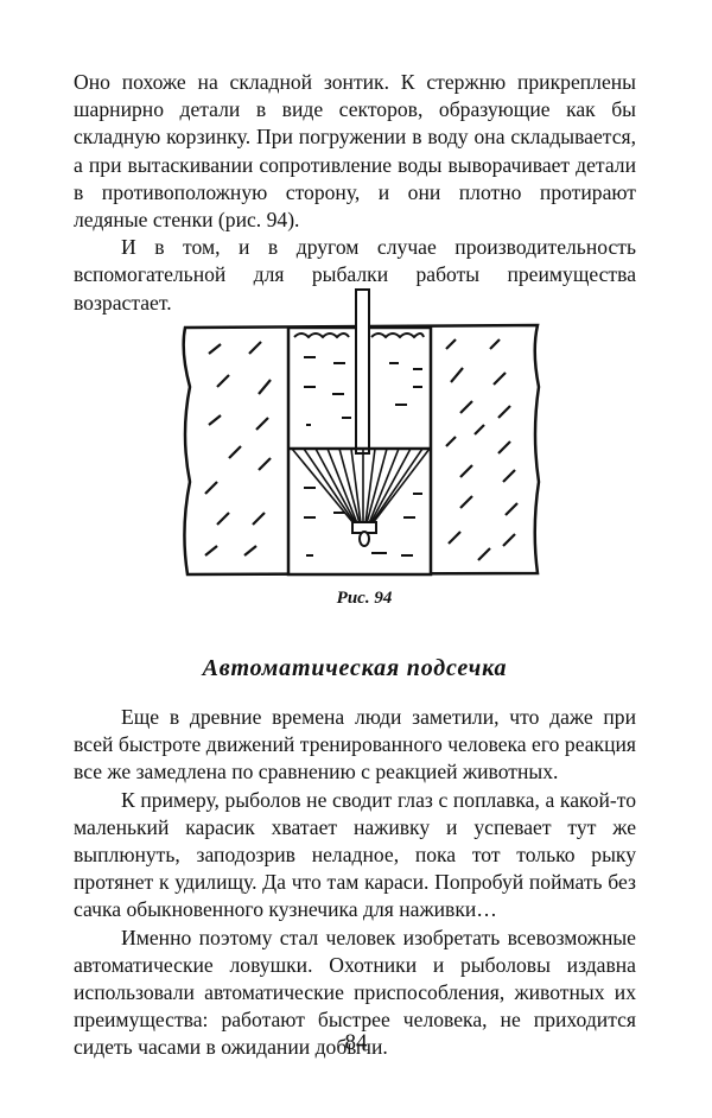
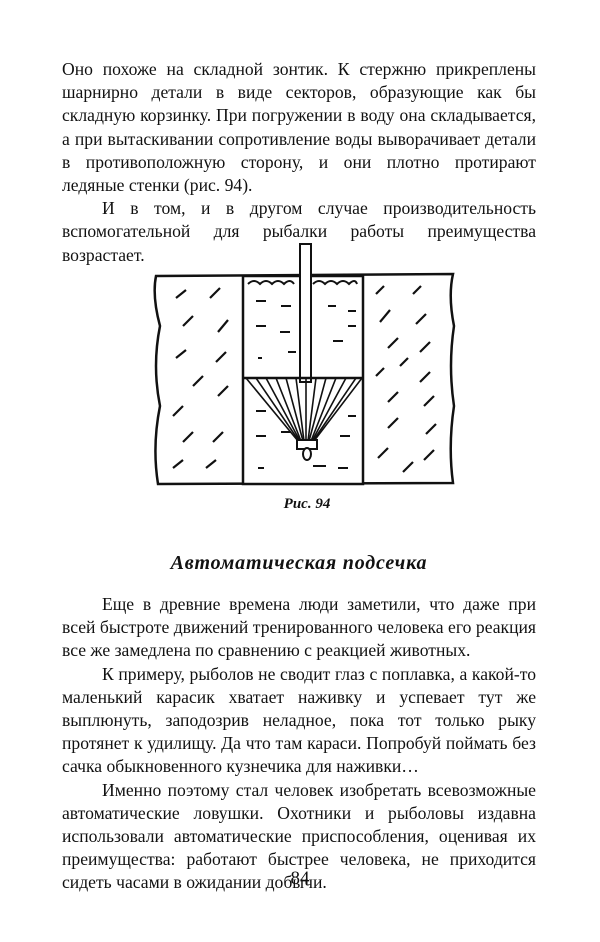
  Оно похоже на складной зонтик. К стержню прикреплены шарнирно детали в виде секторов, образующие как бы складную корзинку. При погружении в воду она складывается, а при вытаскивании сопротивление воды выворачивает детали в противоположную сторону, и они плотно протирают ледяные стенки (рис. 94).
  И в том, и в другом случае производительность вспомогательной для рыбалки работы преимущества возрастает.
  Рис. 94
  Автоматическая подсечка
  Еще в древние времена люди заметили, что даже при всей быстроте движений тренированного человека его реакция все же замедлена по сравнению с реакцией животных.
  К примеру, рыболов не сводит глаз с поплавка, а какой-то маленький карасик хватает наживку и успевает тут же выплюнуть, заподозрив неладное, пока тот только рыку протянет к удилищу. Да что там караси. Попробуй поймать без сачка обыкновенного кузнечика для наживки…
- Именно поэтому стал человек изобретать всевозможные автоматические ловушки. Охотники и рыболовы издавна использовали автоматические приспособления, животных их преимущества: работают быстрее человека, не приходится сидеть часами в ожидании добычи.
+ Именно поэтому стал человек изобретать всевозможные автоматические ловушки. Охотники и рыболовы издавна использовали автоматические приспособления, оценивая их преимущества: работают быстрее человека, не приходится сидеть часами в ожидании добычи.
  84
